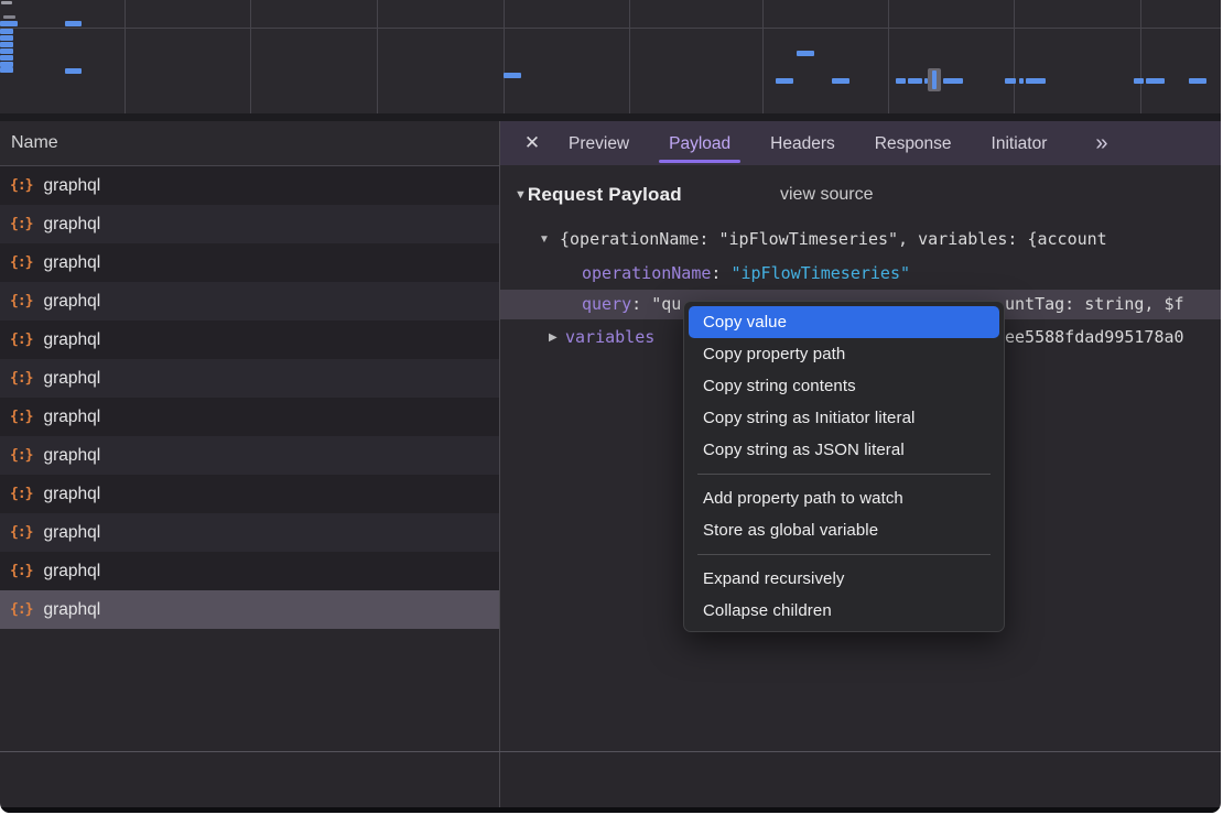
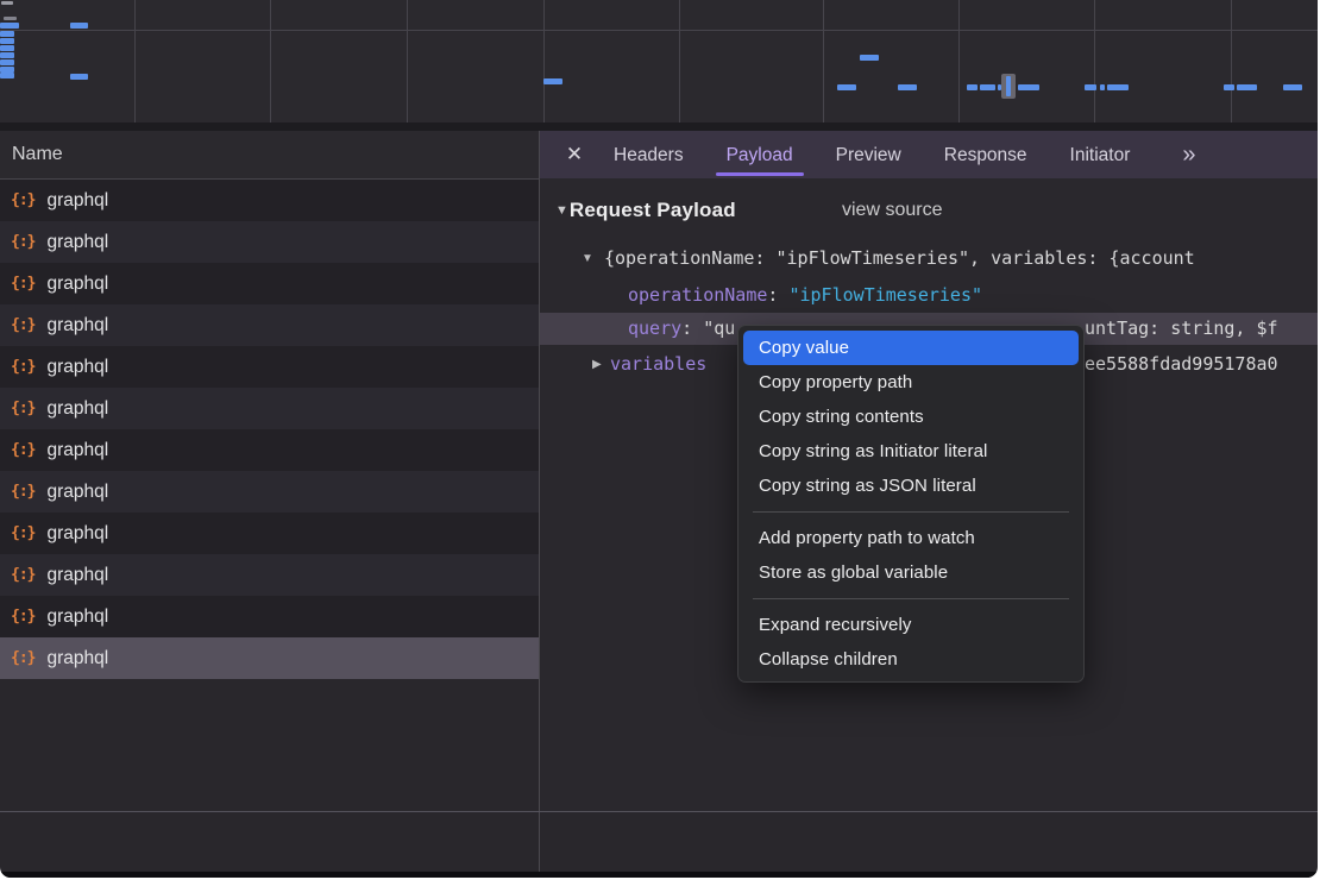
  Name
  {:}
  graphql
  {:}
  graphql
  {:}
  graphql
  {:}
  graphql
  {:}
  graphql
  {:}
  graphql
  {:}
  graphql
  {:}
  graphql
  {:}
  graphql
  {:}
  graphql
  {:}
  graphql
  {:}
  graphql
  ✕
- Preview
+ Headers
  Payload
- Headers
+ Preview
  Response
  Initiator
  »
  ▼
  Request Payload
  view source
  ▼
  {operationName: "ipFlowTimeseries", variables: {account
  operationName: "ipFlowTimeseries"
  query: "qu
  untTag: string, $f
  ▶
  variables
  ee5588fdad995178a0
  Copy value
  Copy property path
  Copy string contents
  Copy string as Initiator literal
  Copy string as JSON literal
  Add property path to watch
  Store as global variable
  Expand recursively
  Collapse children
